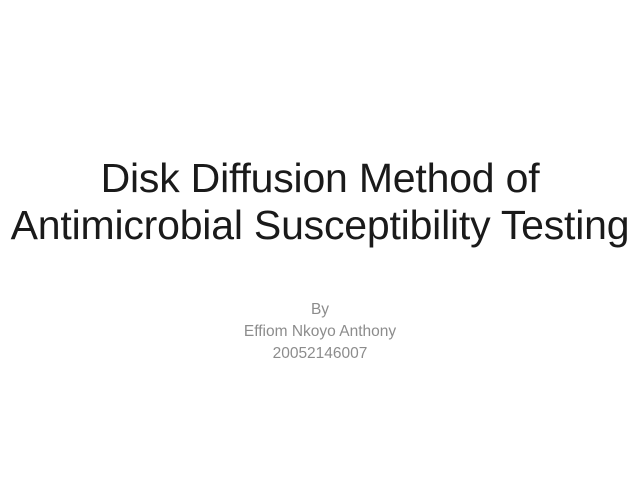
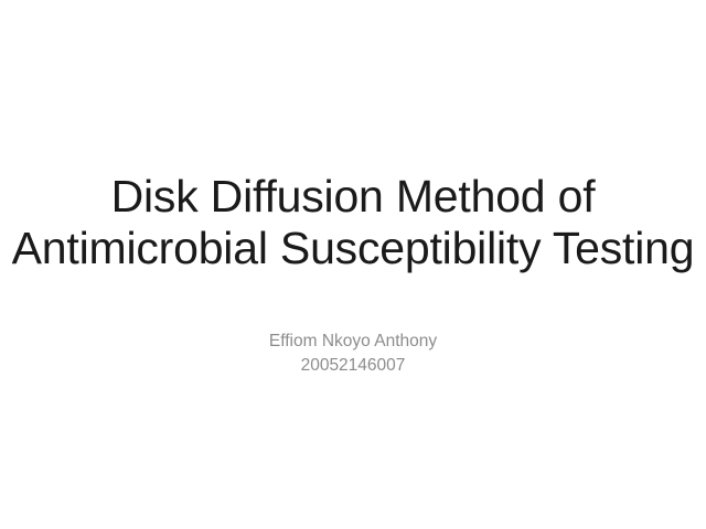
  Disk Diffusion Method of
  Antimicrobial Susceptibility Testing
- By
  Effiom Nkoyo Anthony
  20052146007
